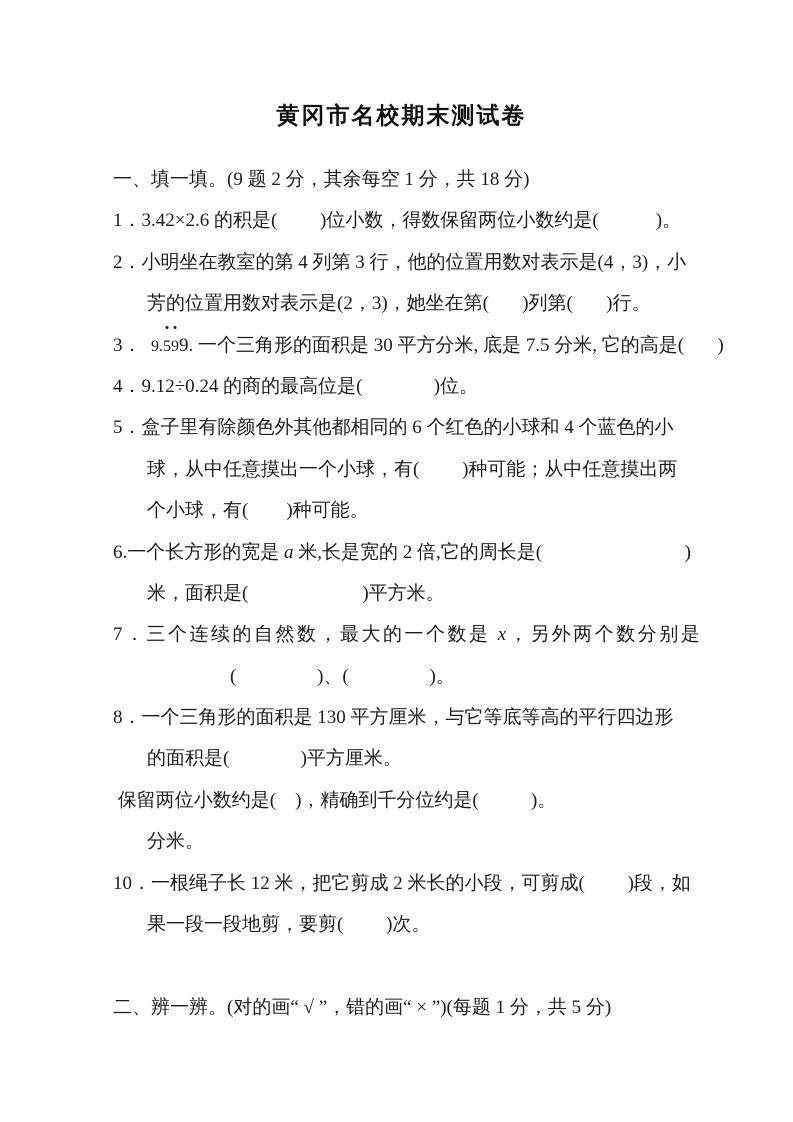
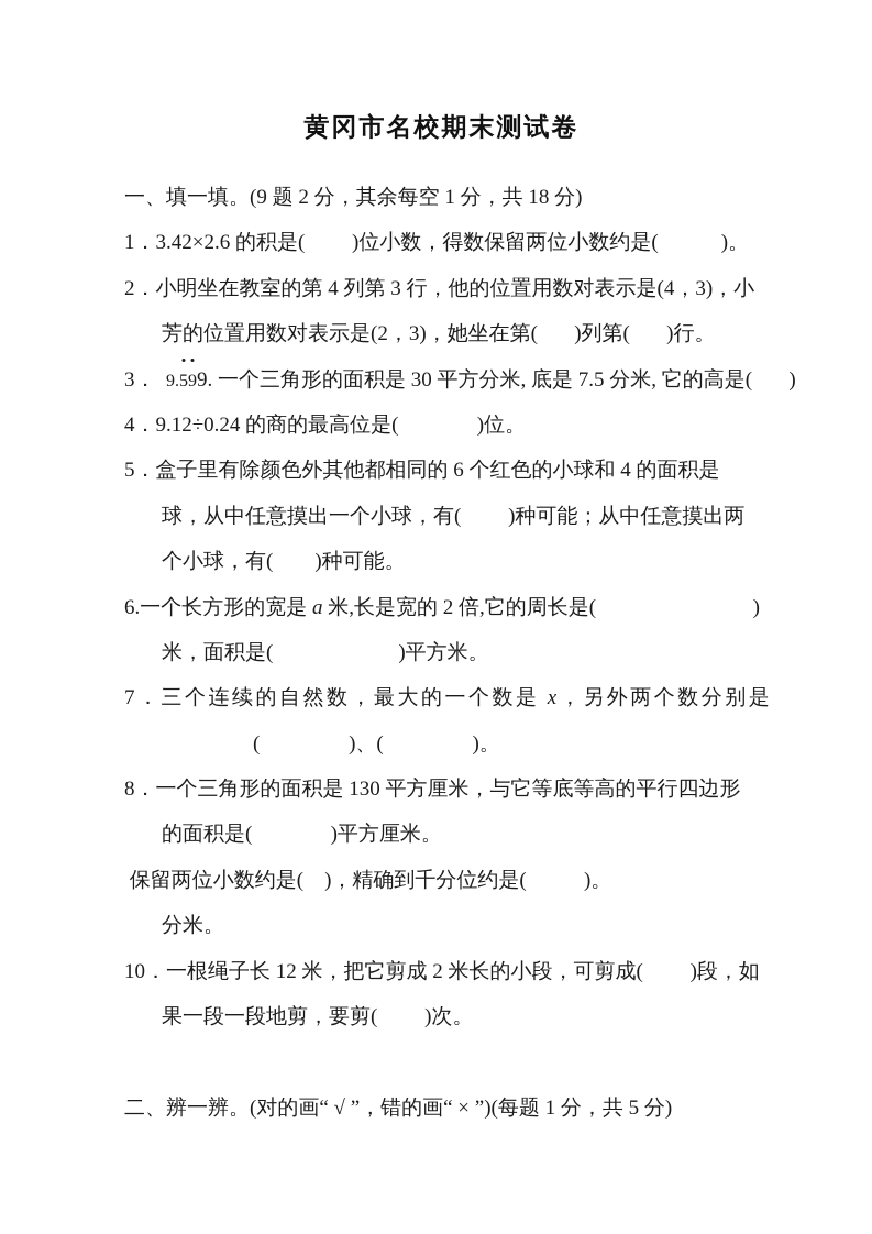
  黄冈市名校期末测试卷
  一、填一填。(9 题 2 分，其余每空 1 分，共 18 分)
  1．3.42×2.6 的积是( )位小数，得数保留两位小数约是( )。
  2．小明坐在教室的第 4 列第 3 行，他的位置用数对表示是(4，3)，小
  芳的位置用数对表示是(2，3)，她坐在第( )列第( )行。
  3． 9.599. 一个三角形的面积是 30 平方分米, 底是 7.5 分米, 它的高是( )
  4．9.12÷0.24 的商的最高位是( )位。
- 5．盒子里有除颜色外其他都相同的 6 个红色的小球和 4 个蓝色的小
+ 5．盒子里有除颜色外其他都相同的 6 个红色的小球和 4 的面积是
  球，从中任意摸出一个小球，有( )种可能；从中任意摸出两
  个小球，有( )种可能。
  6.一个长方形的宽是 a 米,长是宽的 2 倍,它的周长是( )
  米，面积是( )平方米。
  7．三个连续的自然数，最大的一个数是 x，另外两个数分别是
  ( )、( )。
  8．一个三角形的面积是 130 平方厘米，与它等底等高的平行四边形
  的面积是( )平方厘米。
  保留两位小数约是( )，精确到千分位约是( )。
  分米。
  10．一根绳子长 12 米，把它剪成 2 米长的小段，可剪成( )段，如
  果一段一段地剪，要剪( )次。
  二、辨一辨。(对的画“ √ ”，错的画“ × ”)(每题 1 分，共 5 分)
